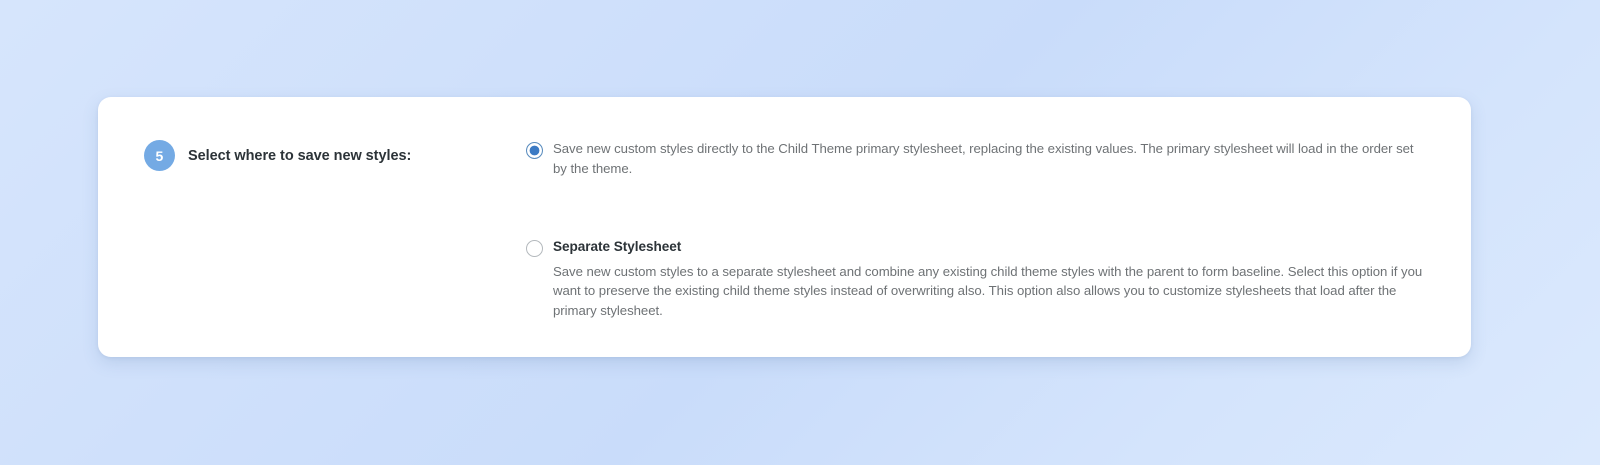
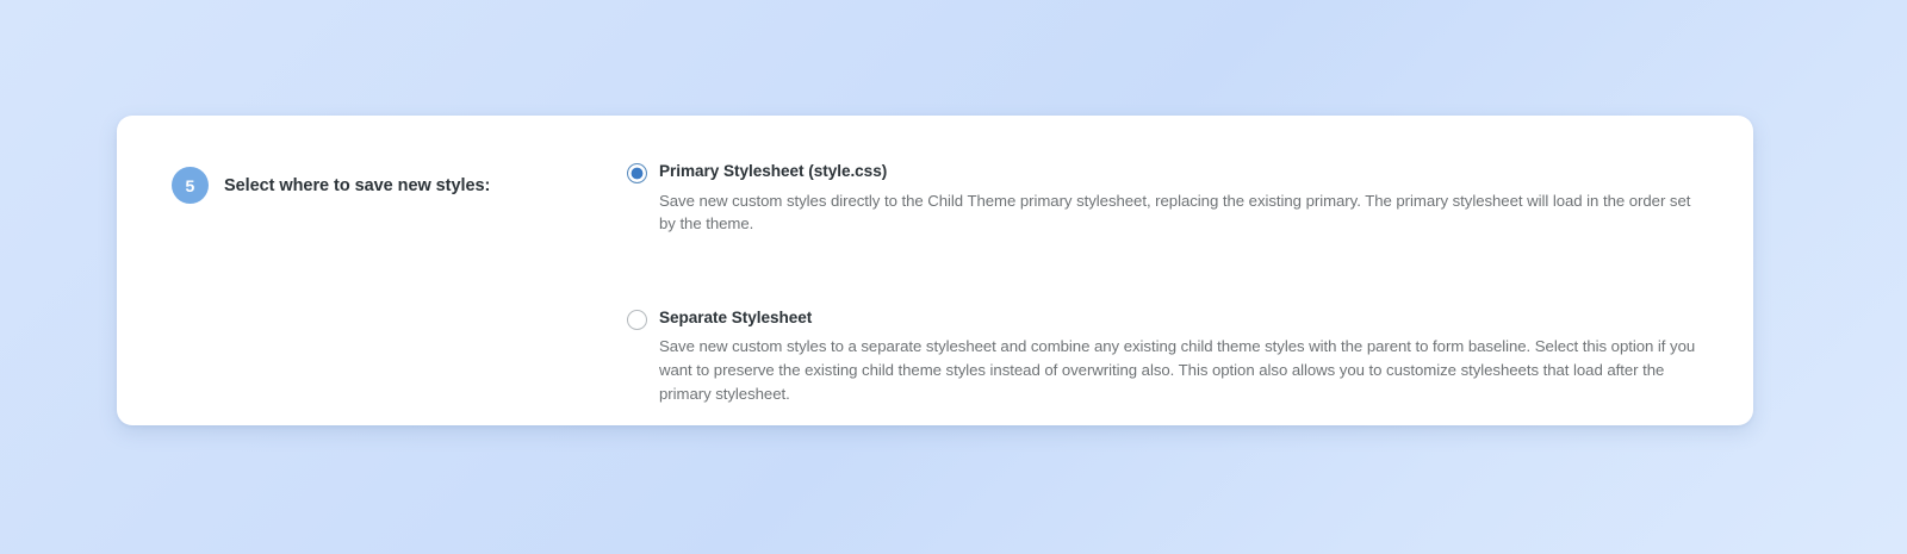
  5
  Select where to save new styles:
+ Primary Stylesheet (style.css)
- Save new custom styles directly to the Child Theme primary stylesheet, replacing the existing values. The primary stylesheet will load in the order set by the theme.
+ Save new custom styles directly to the Child Theme primary stylesheet, replacing the existing primary. The primary stylesheet will load in the order set by the theme.
  Separate Stylesheet
  Save new custom styles to a separate stylesheet and combine any existing child theme styles with the parent to form baseline. Select this option if you want to preserve the existing child theme styles instead of overwriting also. This option also allows you to customize stylesheets that load after the primary stylesheet.
